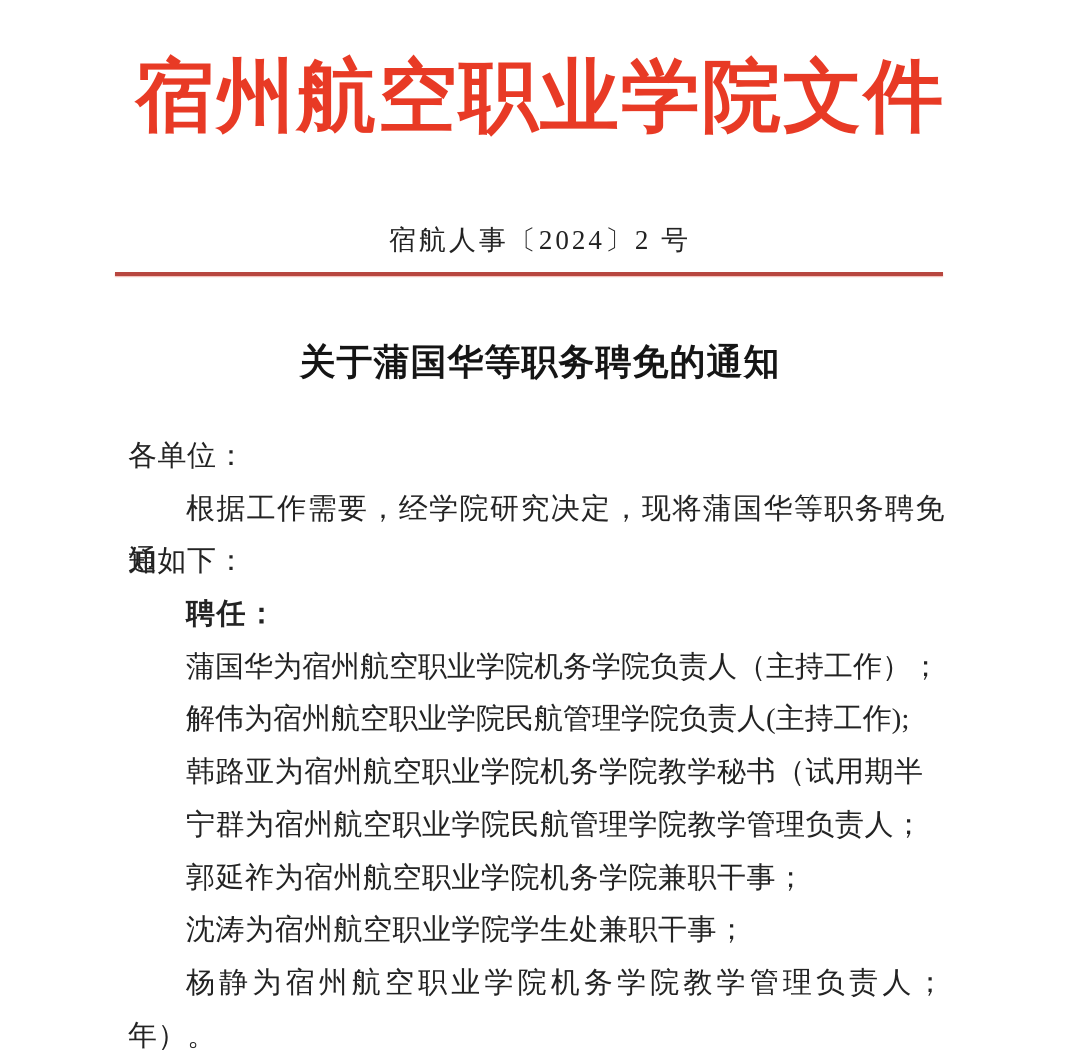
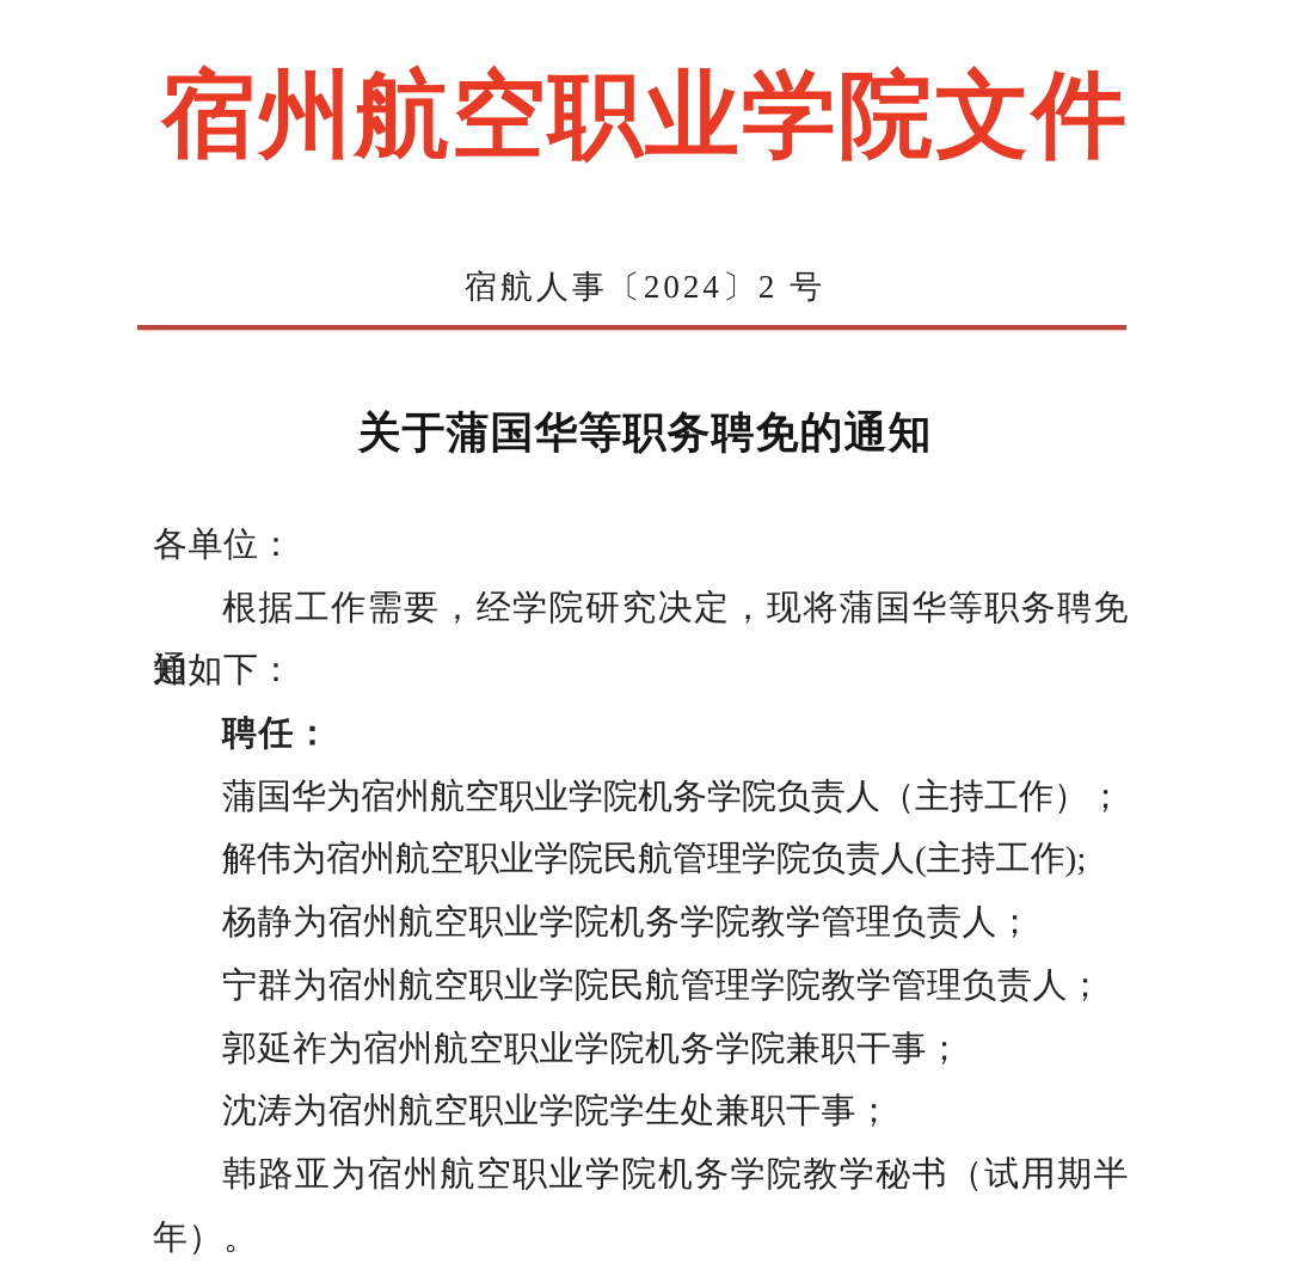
  宿州航空职业学院文件
  宿航人事〔2024〕2 号
  关于蒲国华等职务聘免的通知
  各单位：
  根据工作需要，经学院研究决定，现将蒲国华等职务聘免通
  知如下：
  聘任：
  蒲国华为宿州航空职业学院机务学院负责人（主持工作）；
  解伟为宿州航空职业学院民航管理学院负责人(主持工作);
- 韩路亚为宿州航空职业学院机务学院教学秘书（试用期半
+ 杨静为宿州航空职业学院机务学院教学管理负责人；
  宁群为宿州航空职业学院民航管理学院教学管理负责人；
  郭延祚为宿州航空职业学院机务学院兼职干事；
  沈涛为宿州航空职业学院学生处兼职干事；
- 杨静为宿州航空职业学院机务学院教学管理负责人；
+ 韩路亚为宿州航空职业学院机务学院教学秘书（试用期半
  年）。
